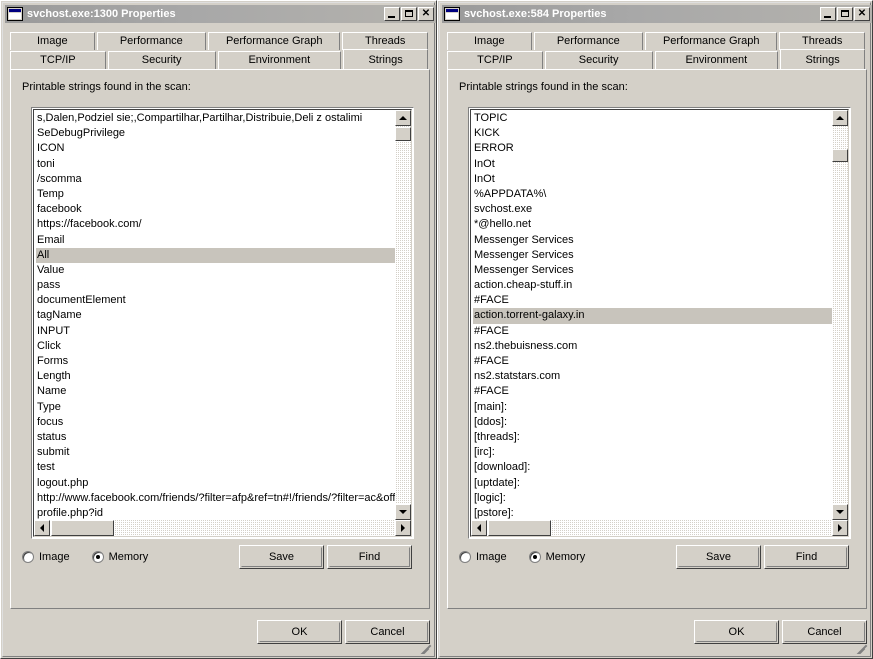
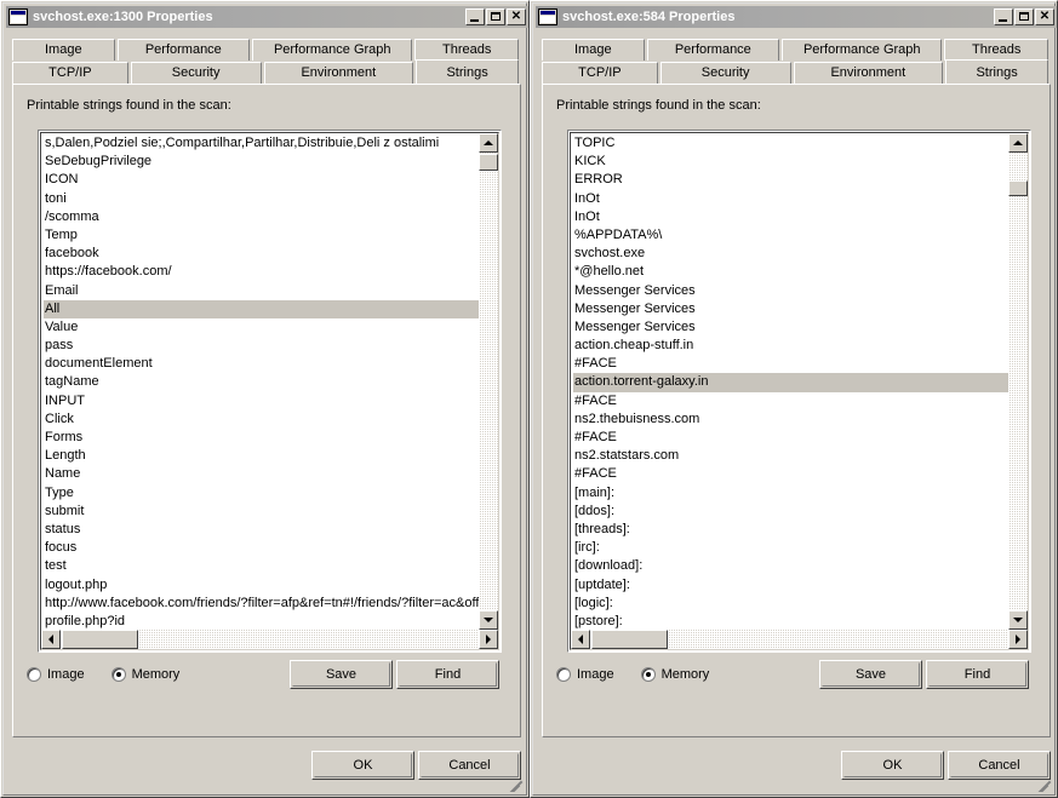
  svchost.exe:1300 Properties
  ✕
  Image
  Performance
  Performance Graph
  Threads
  TCP/IP
  Security
  Environment
  Strings
  Printable strings found in the scan:
  s,Dalen,Podziel sie;,Compartilhar,Partilhar,Distribuie,Deli z ostalimi
  SeDebugPrivilege
  ICON
  toni
  /scomma
  Temp
  facebook
  https://facebook.com/
  Email
  All
  Value
  pass
  documentElement
  tagName
  INPUT
  Click
  Forms
  Length
  Name
  Type
- focus
+ submit
  status
- submit
+ focus
  test
  logout.php
  http://www.facebook.com/friends/?filter=afp&ref=tn#!/friends/?filter=ac&off
  profile.php?id
  Image
  Memory
  Save
  Find
  OK
  Cancel
  svchost.exe:584 Properties
  ✕
  Image
  Performance
  Performance Graph
  Threads
  TCP/IP
  Security
  Environment
  Strings
  Printable strings found in the scan:
  TOPIC
  KICK
  ERROR
  InOt
  InOt
  %APPDATA%\
  svchost.exe
  *@hello.net
  Messenger Services
  Messenger Services
  Messenger Services
  action.cheap-stuff.in
  #FACE
  action.torrent-galaxy.in
  #FACE
  ns2.thebuisness.com
  #FACE
  ns2.statstars.com
  #FACE
  [main]:
  [ddos]:
  [threads]:
  [irc]:
  [download]:
  [uptdate]:
  [logic]:
  [pstore]:
  Image
  Memory
  Save
  Find
  OK
  Cancel
